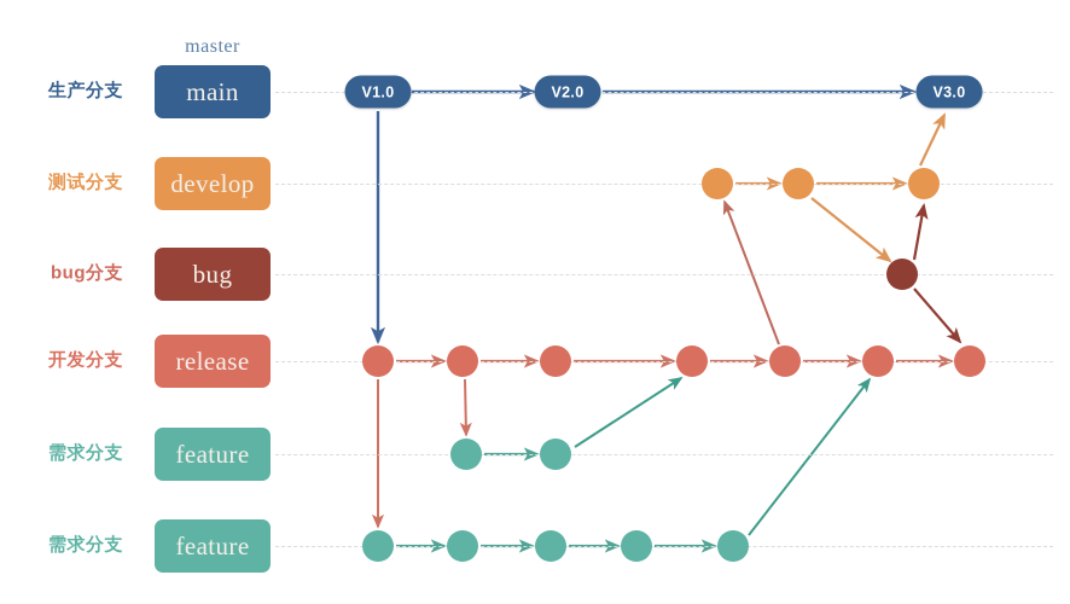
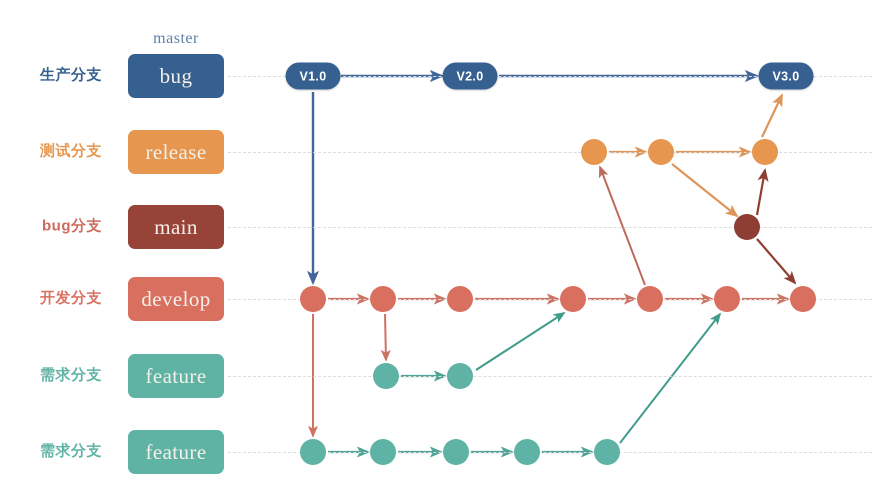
  生产分支
  测试分支
  bug分支
  开发分支
  需求分支
  需求分支
- main
+ bug
- develop
+ release
- bug
+ main
- release
+ develop
  feature
  feature
  master
  V1.0
  V2.0
  V3.0
